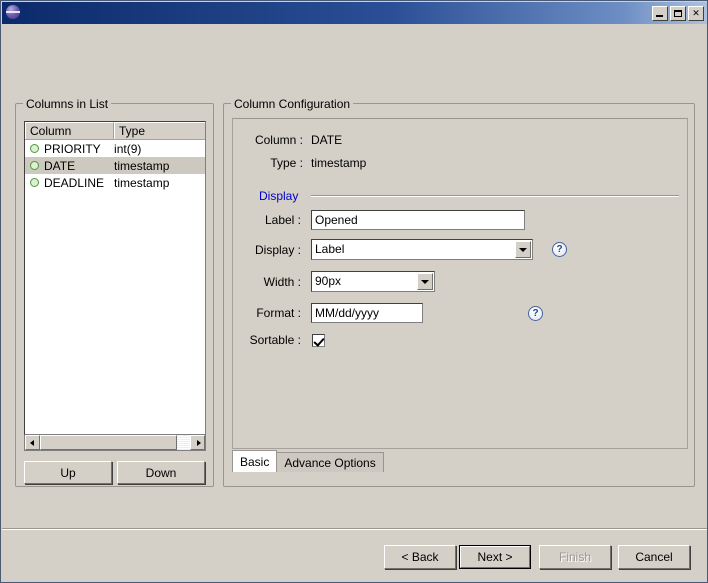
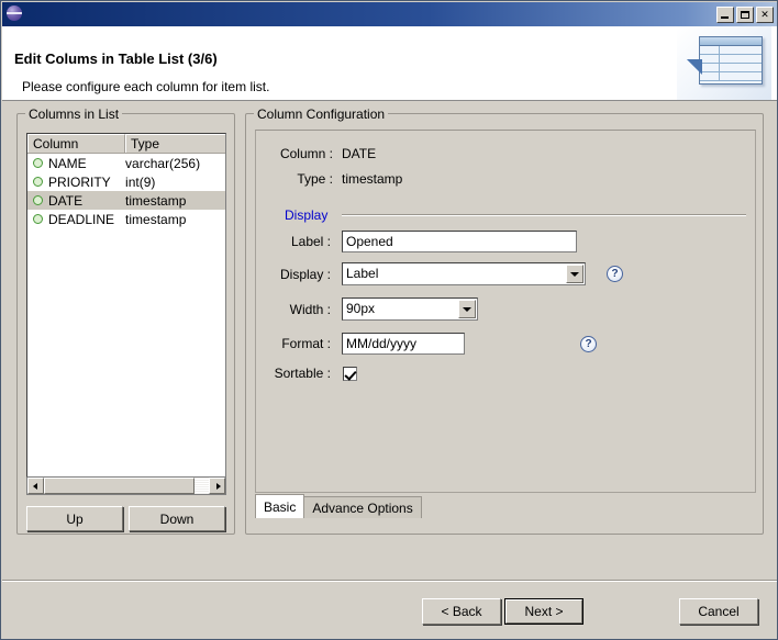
  ✕
+ Edit Colums in Table List (3/6)
+ Please configure each column for item list.
  Columns in List
  Column
  Type
+ NAME
+ varchar(256)
  PRIORITY
  int(9)
  DATE
  timestamp
  DEADLINE
  timestamp
  Up
  Down
  Column Configuration
  Column :
  DATE
  Type :
  timestamp
  Display
  Label :
  Opened
  Display :
  Label
  ?
  Width :
  90px
  Format :
  MM/dd/yyyy
  ?
  Sortable :
  Basic
  Advance Options
  < Back
  Next >
- Finish
  Cancel
